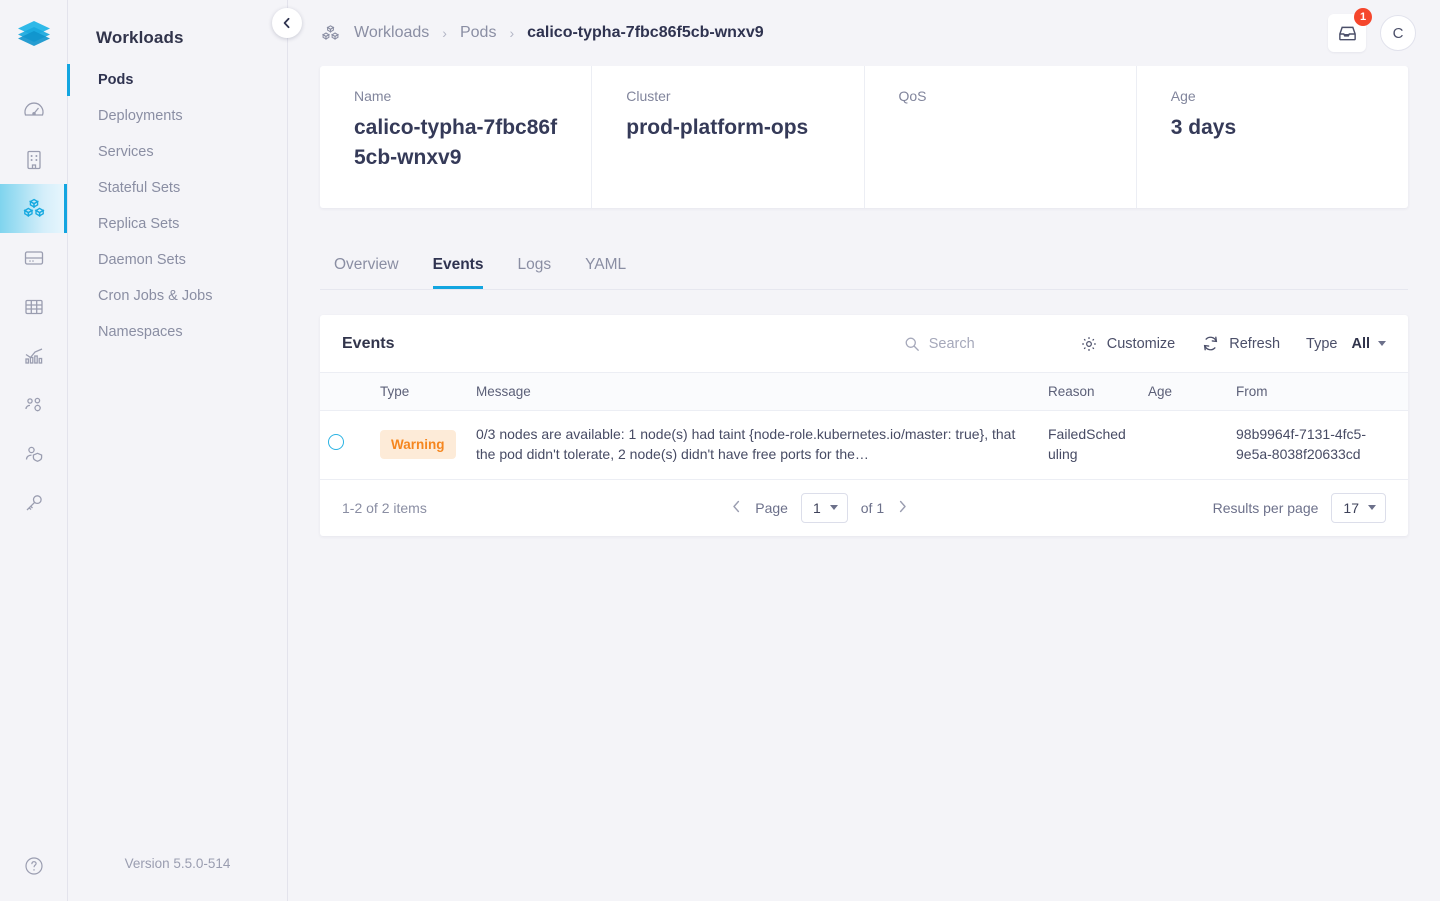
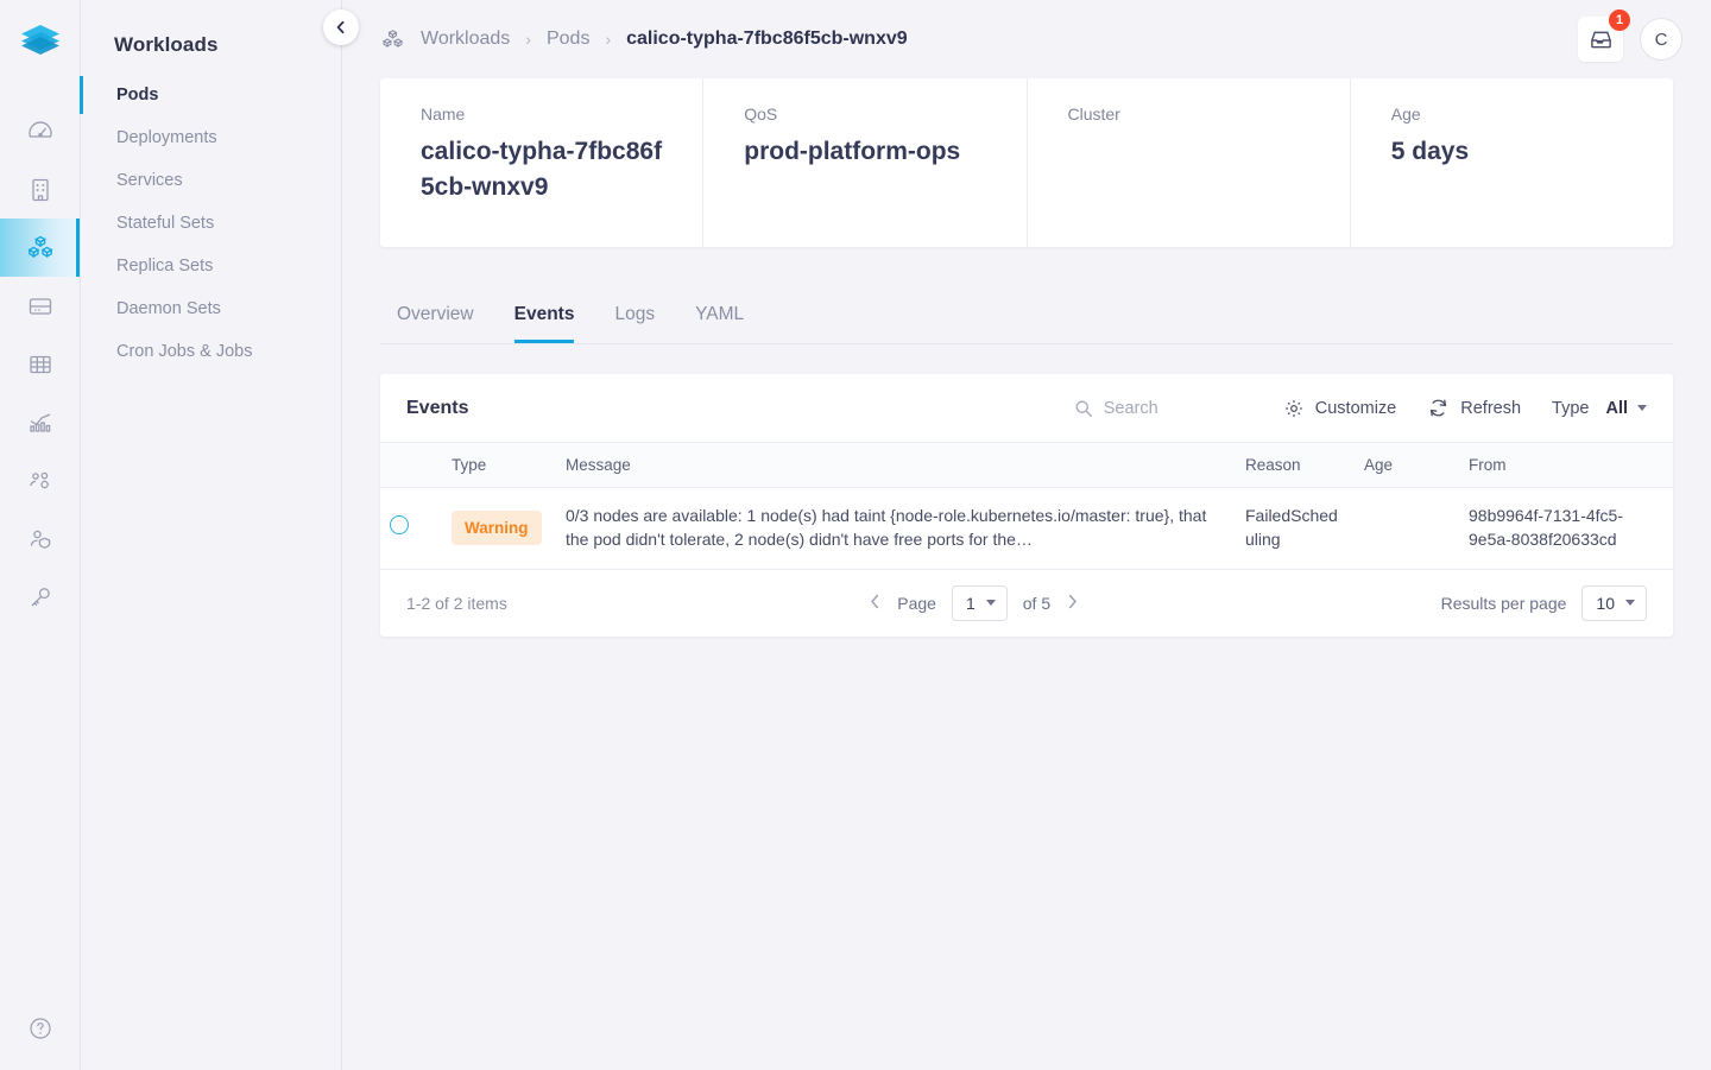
  Workloads
  Pods
  Deployments
  Services
  Stateful Sets
  Replica Sets
  Daemon Sets
  Cron Jobs & Jobs
- Namespaces
- Version 5.5.0-514
  Workloads
  ›
  Pods
  ›
  calico-typha-7fbc86f5cb-wnxv9
  1
  C
  Name
  calico-typha-7fbc86f5cb-wnxv9
- Cluster
+ QoS
  prod-platform-ops
- QoS
+ Cluster
  Age
- 3 days
+ 5 days
  Overview
  Events
  Logs
  YAML
  Events
  Search
  Customize
  Refresh
  Type
  All
  	Type	Message	Reason	Age	From
  	Warning	0/3 nodes are available: 1 node(s) had taint {node-role.kubernetes.io/master: true}, that the pod didn't tolerate, 2 node(s) didn't have free ports for the…	FailedScheduling		98b9964f-7131-4fc5-9e5a-8038f20633cd
  1-2 of 2 items
  Page
  1
- of 1
+ of 5
  Results per page
- 17
+ 10
